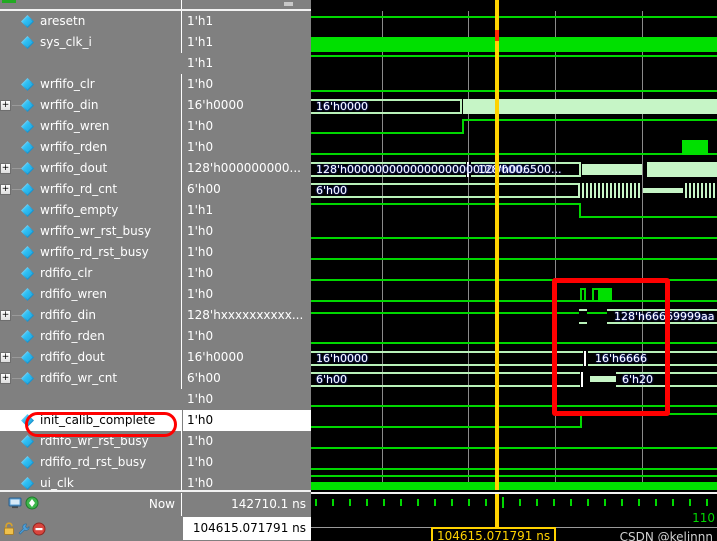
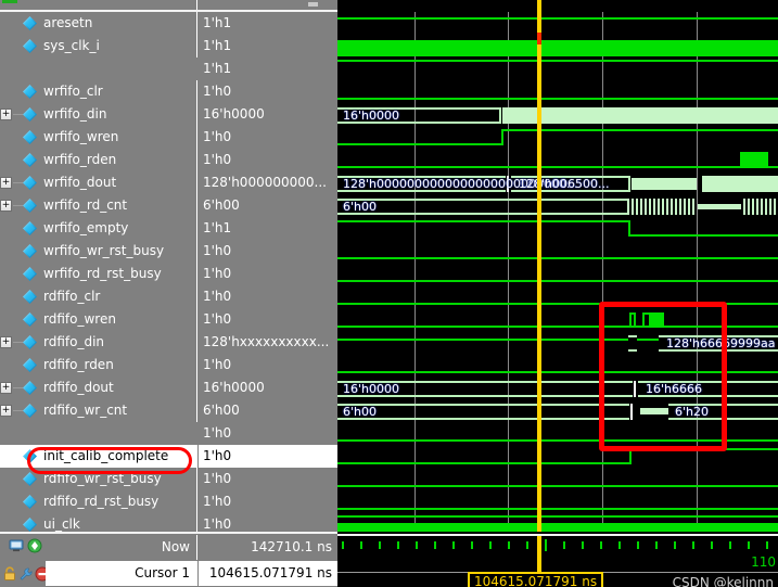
  aresetn
  1'h1
  sys_clk_i
  1'h1
  1'h1
  wrfifo_clr
  1'h0
  wrfifo_din
  16'h0000
  wrfifo_wren
  1'h0
  wrfifo_rden
  1'h0
  wrfifo_dout
  128'h000000000...
  wrfifo_rd_cnt
  6'h00
  wrfifo_empty
  1'h1
  wrfifo_wr_rst_busy
  1'h0
  wrfifo_rd_rst_busy
  1'h0
  rdfifo_clr
  1'h0
  rdfifo_wren
  1'h0
  rdfifo_din
  128'hxxxxxxxxxx...
  rdfifo_rden
  1'h0
  rdfifo_dout
  16'h0000
  rdfifo_wr_cnt
  6'h00
  1'h0
  init_calib_complete
  1'h0
  rdfifo_wr_rst_busy
  1'h0
  rdfifo_rd_rst_busy
  1'h0
  ui_clk
  1'h0
  Now
  142710.1 ns
+ Cursor 1
  104615.071791 ns
  16'h0000
  128'h000000000000000000000000...
  12'h006500...
  6'h00
  128'h66669999aa
  16'h0000
  16'h6666
  6'h00
  6'h20
  104615.071791 ns
  110
  CSDN @kelinnn
